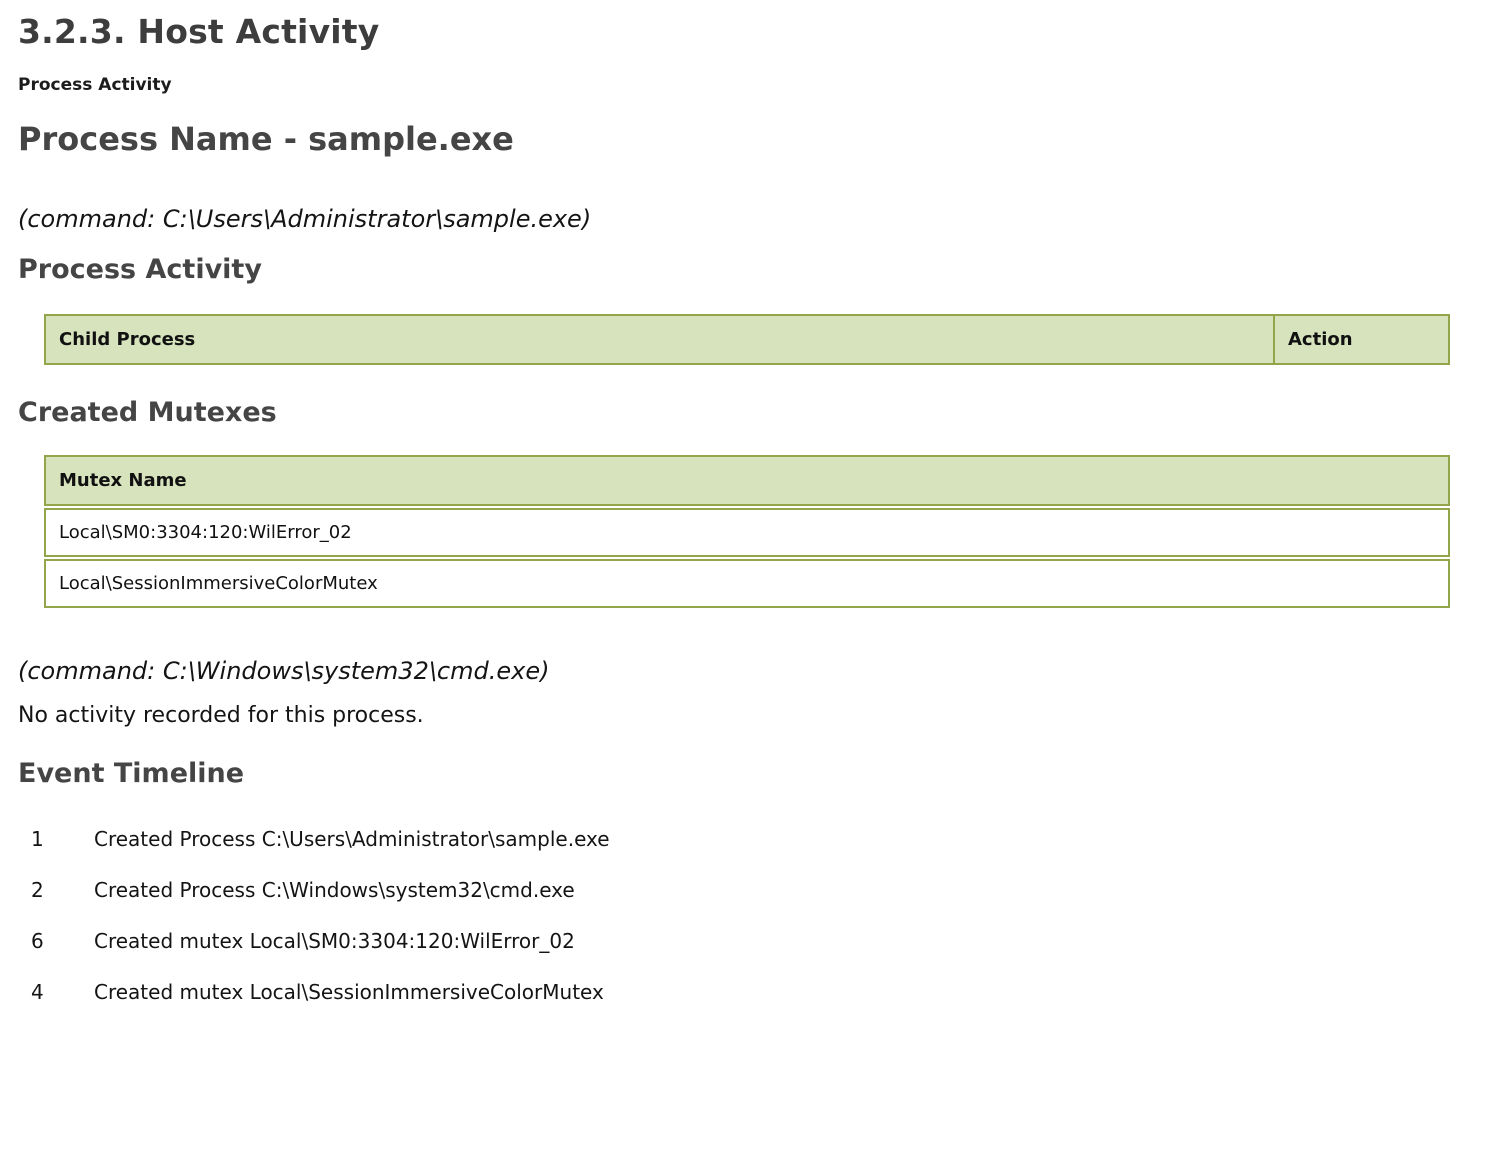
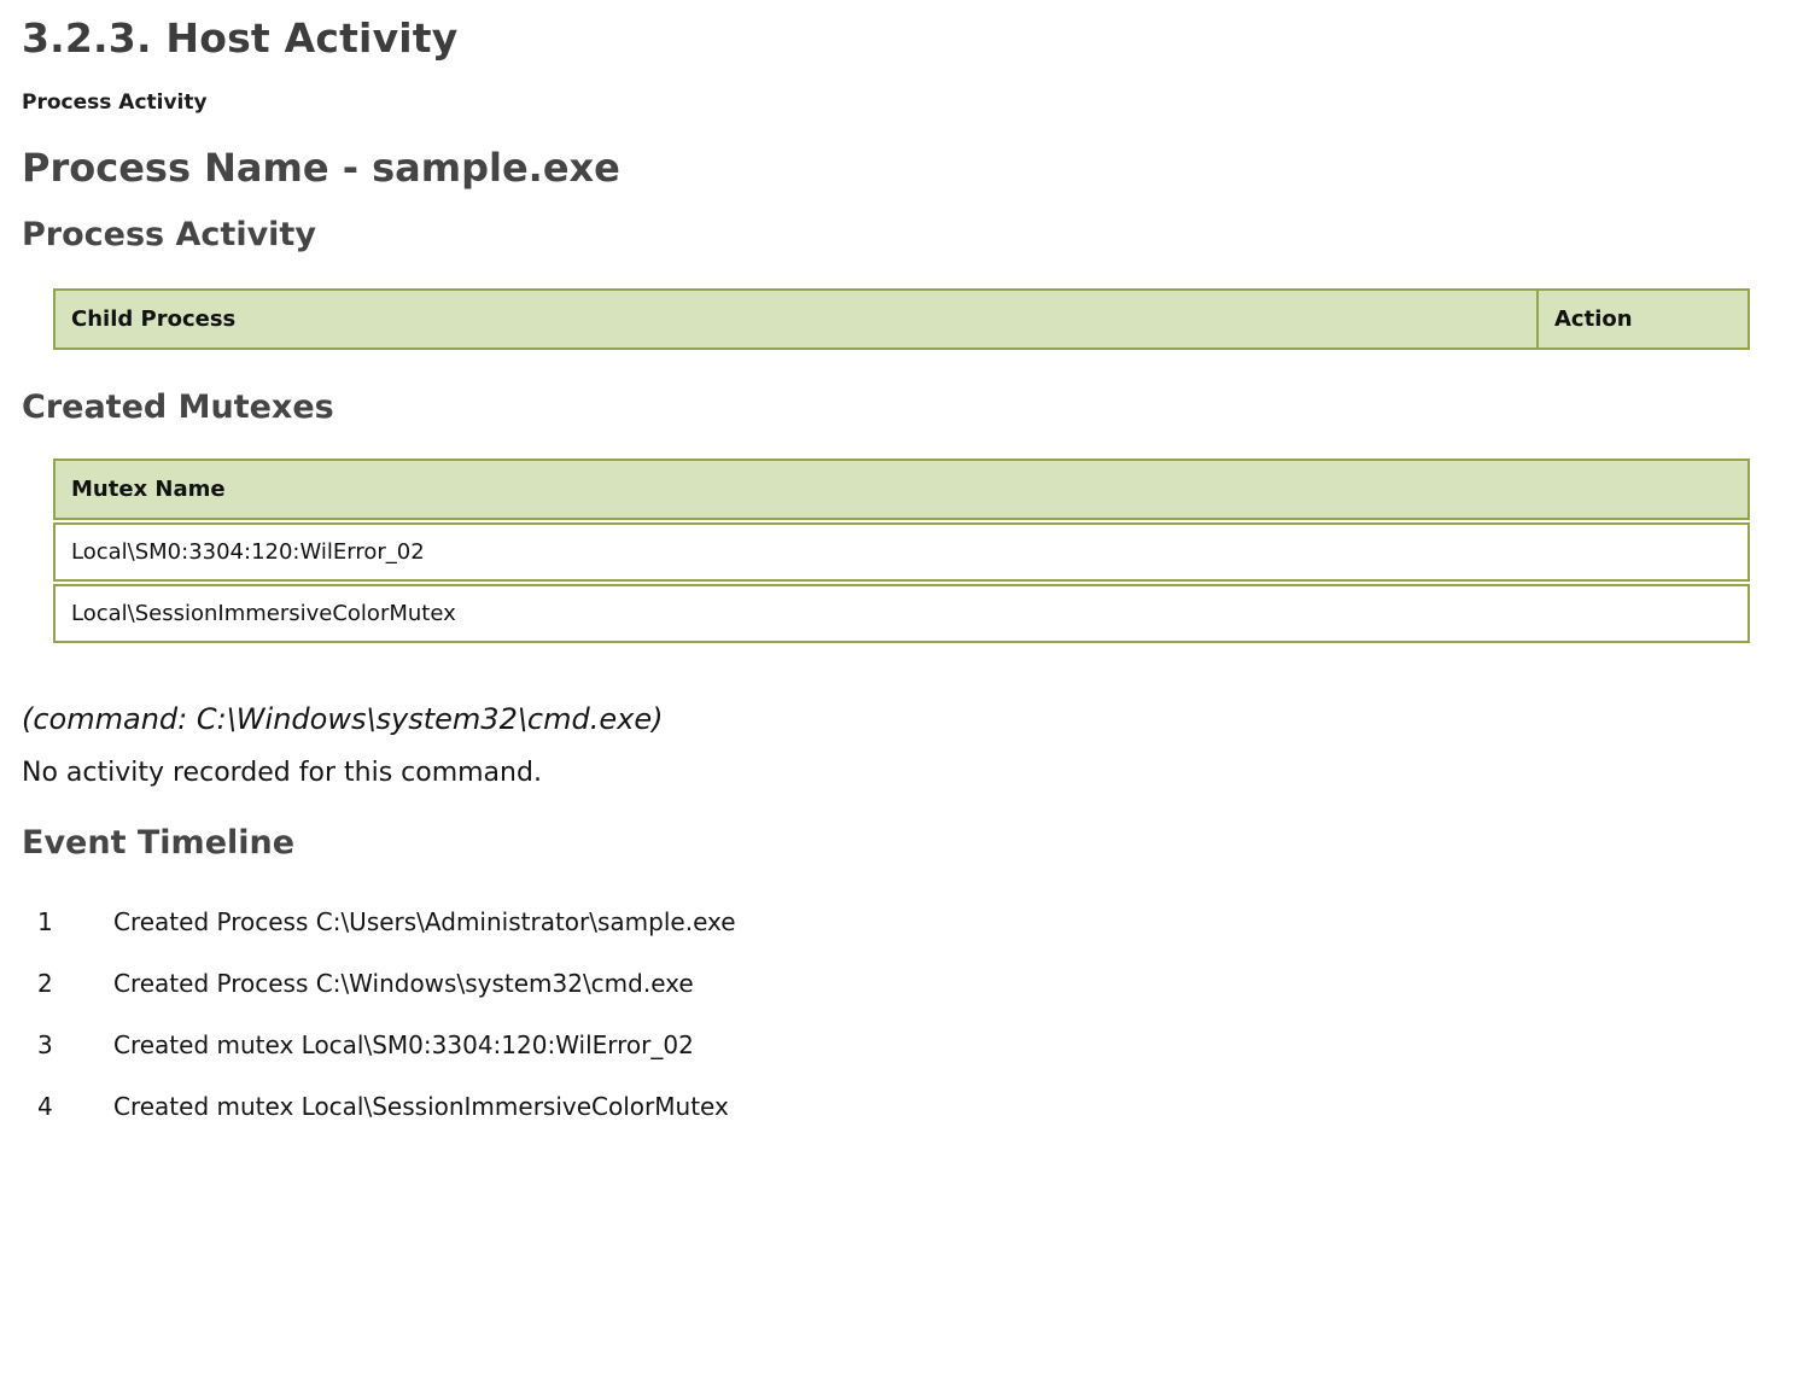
  3.2.3. Host Activity
  Process Activity
  Process Name - sample.exe
- (command: C:\Users\Administrator\sample.exe)
  Process Activity
  Child Process	Action
  Created Mutexes
  Mutex Name
  Local\SM0:3304:120:WilError_02
  Local\SessionImmersiveColorMutex
  (command: C:\Windows\system32\cmd.exe)
- No activity recorded for this process.
+ No activity recorded for this command.
  Event Timeline
  1
  Created Process C:\Users\Administrator\sample.exe
  2
  Created Process C:\Windows\system32\cmd.exe
- 6
+ 3
  Created mutex Local\SM0:3304:120:WilError_02
  4
  Created mutex Local\SessionImmersiveColorMutex
